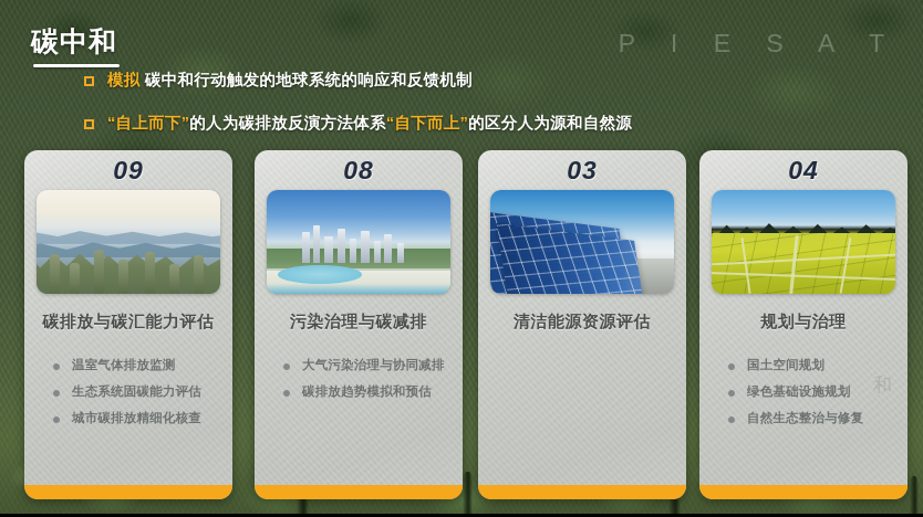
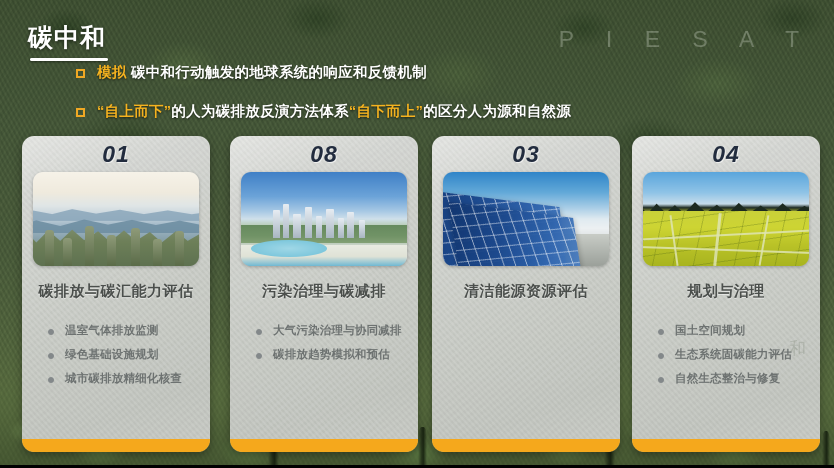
  P I E S A T
  碳中和
  模拟 碳中和行动触发的地球系统的响应和反馈机制
  “自上而下”的人为碳排放反演方法体系“自下而上”的区分人为源和自然源
- 09
+ 01
  碳排放与碳汇能力评估
  温室气体排放监测
- 生态系统固碳能力评估
+ 绿色基础设施规划
  城市碳排放精细化核查
  08
  污染治理与碳减排
  大气污染治理与协同减排
  碳排放趋势模拟和预估
  03
  清洁能源资源评估
  04
  规划与治理
  国土空间规划
- 绿色基础设施规划
+ 生态系统固碳能力评估
  自然生态整治与修复
  和
